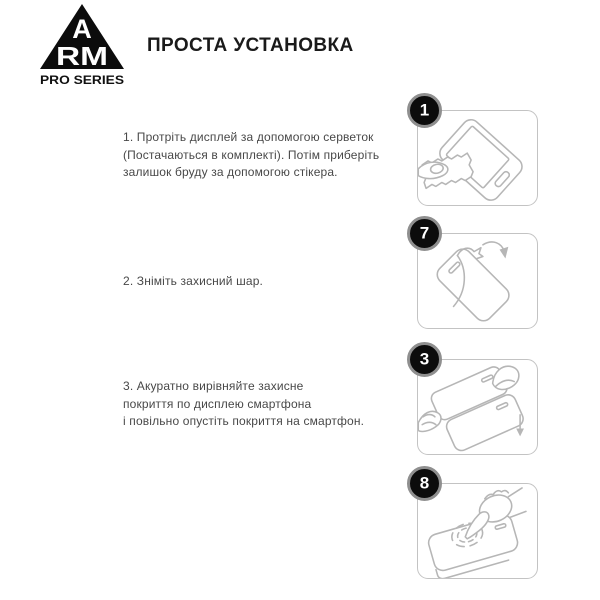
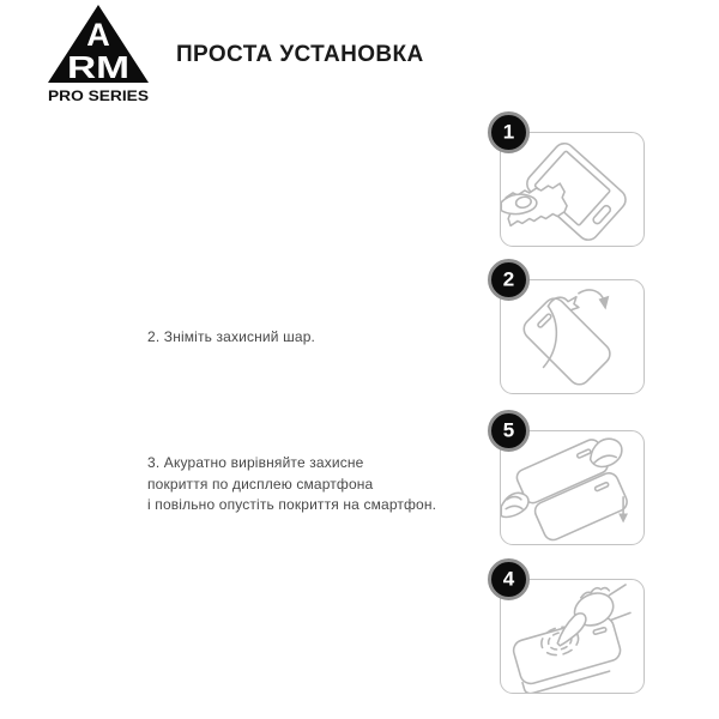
  A
  RM
  PRO SERIES
  ПРОСТА УСТАНОВКА
- 1. Протріть дисплей за допомогою серветок
- (Постачаються в комплекті). Потім приберіть
- залишок бруду за допомогою стікера.
  2. Зніміть захисний шар.
  3. Акуратно вирівняйте захисне
  покриття по дисплею смартфона
  і повільно опустіть покриття на смартфон.
  1
- 7
+ 2
- 3
+ 5
- 8
+ 4
